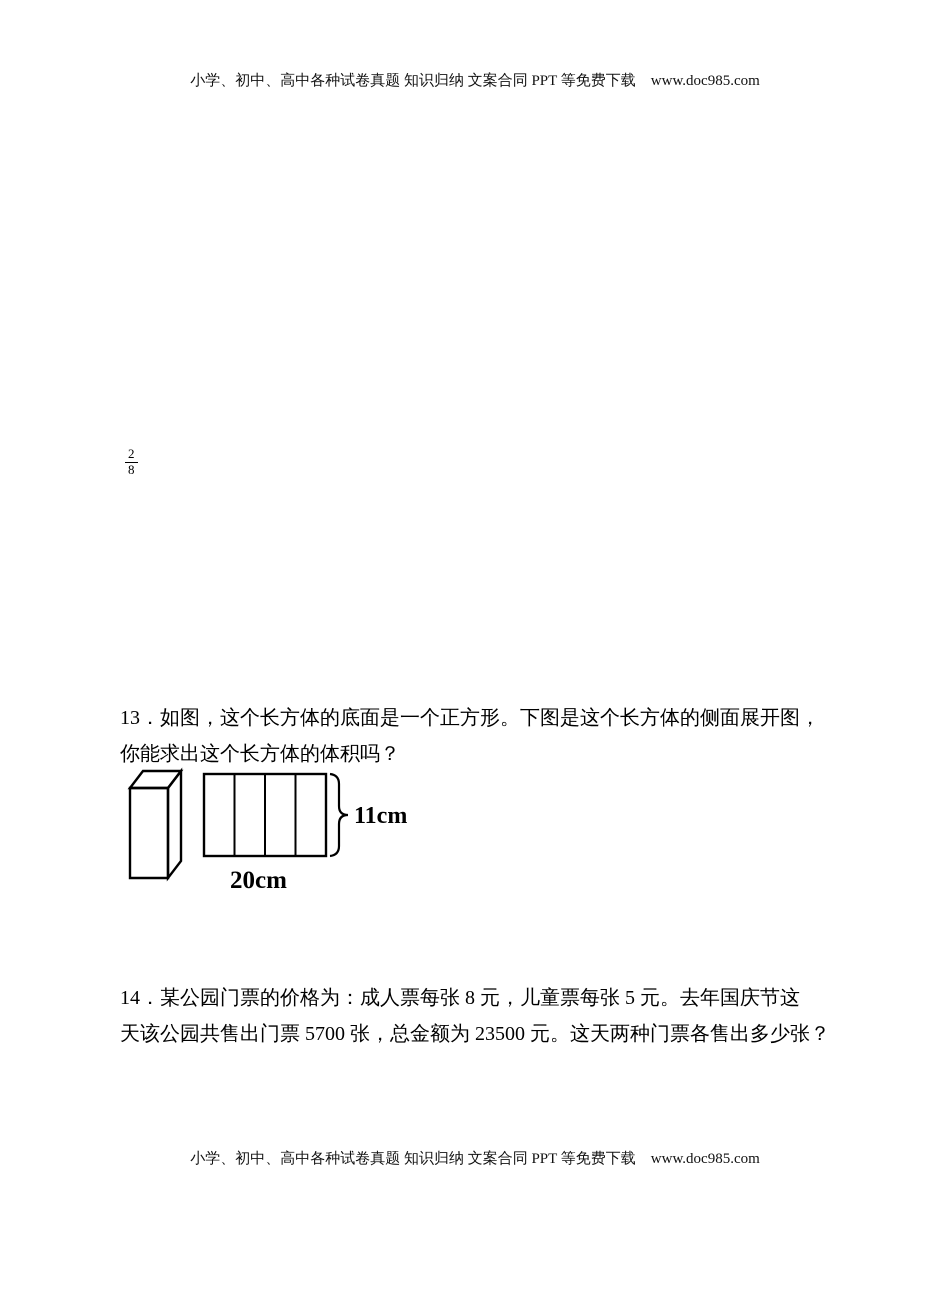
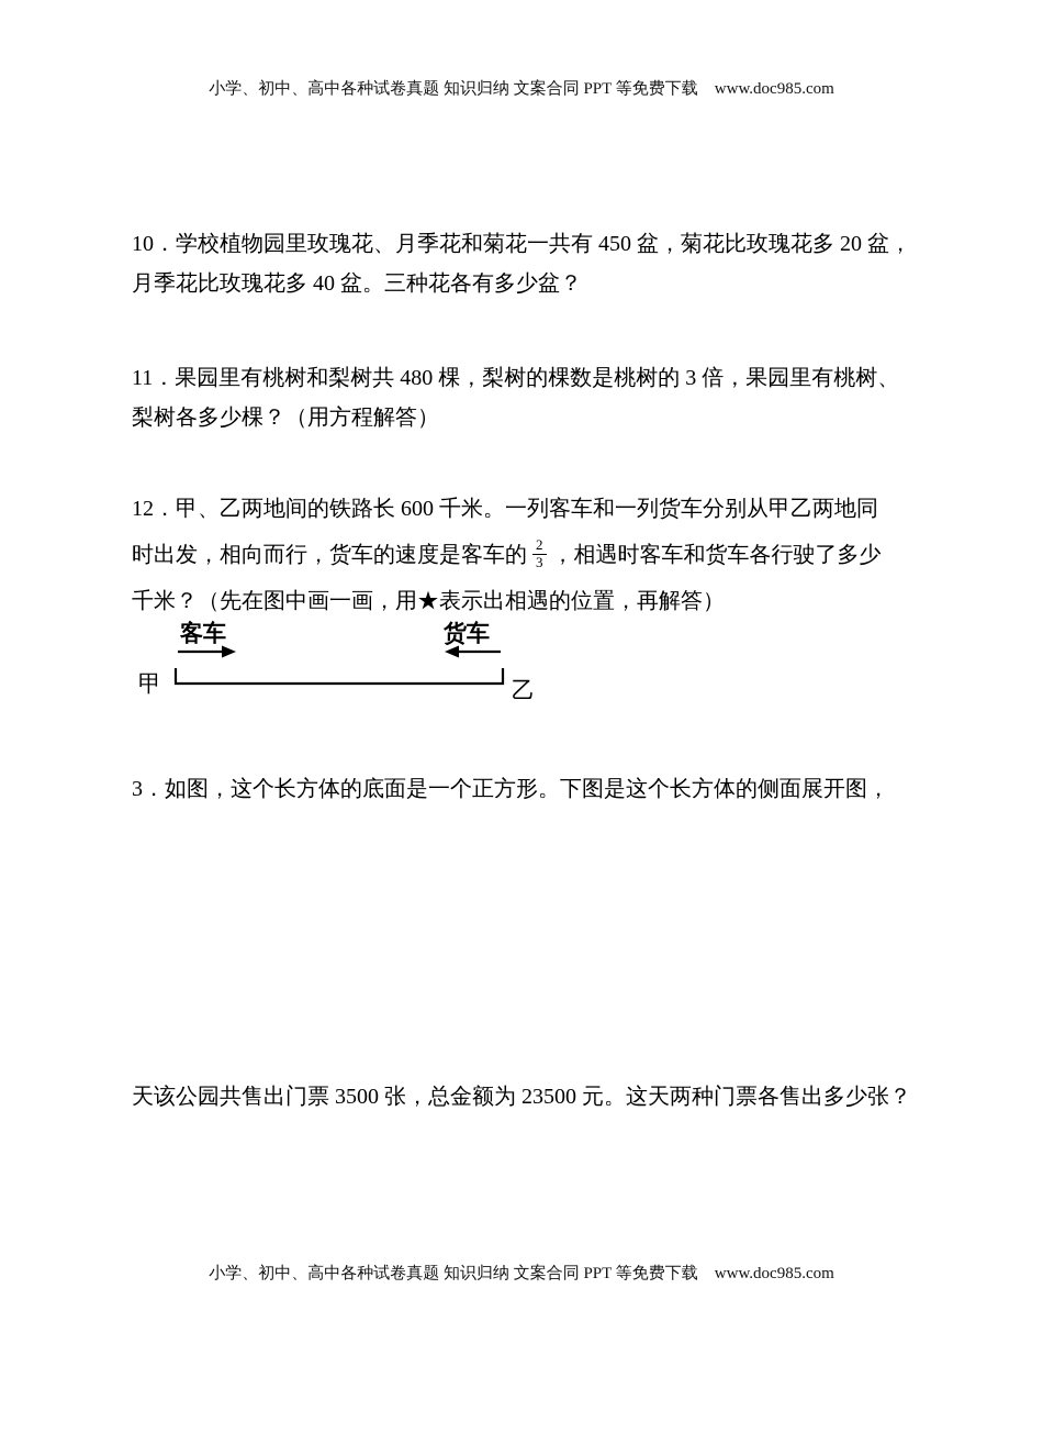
  小学、初中、高中各种试卷真题 知识归纳 文案合同 PPT 等免费下载 www.doc985.com
+ 10．学校植物园里玫瑰花、月季花和菊花一共有 450 盆，菊花比玫瑰花多 20 盆，
+ 月季花比玫瑰花多 40 盆。三种花各有多少盆？
+ 11．果园里有桃树和梨树共 480 棵，梨树的棵数是桃树的 3 倍，果园里有桃树、
+ 梨树各多少棵？（用方程解答）
+ 12．甲、乙两地间的铁路长 600 千米。一列客车和一列货车分别从甲乙两地同
+ 时出发，相向而行，货车的速度是客车的
  2
- 8
+ 3
+ ，相遇时客车和货车各行驶了多少
+ 千米？（先在图中画一画，用★表示出相遇的位置，再解答）
+ 客车
+ 货车
+ 甲
+ 乙
- 13．如图，这个长方体的底面是一个正方形。下图是这个长方体的侧面展开图，
+ 3．如图，这个长方体的底面是一个正方形。下图是这个长方体的侧面展开图，
- 你能求出这个长方体的体积吗？
- 11cm
- 20cm
- 14．某公园门票的价格为：成人票每张 8 元，儿童票每张 5 元。去年国庆节这
- 天该公园共售出门票 5700 张，总金额为 23500 元。这天两种门票各售出多少张？
+ 天该公园共售出门票 3500 张，总金额为 23500 元。这天两种门票各售出多少张？
  小学、初中、高中各种试卷真题 知识归纳 文案合同 PPT 等免费下载 www.doc985.com
